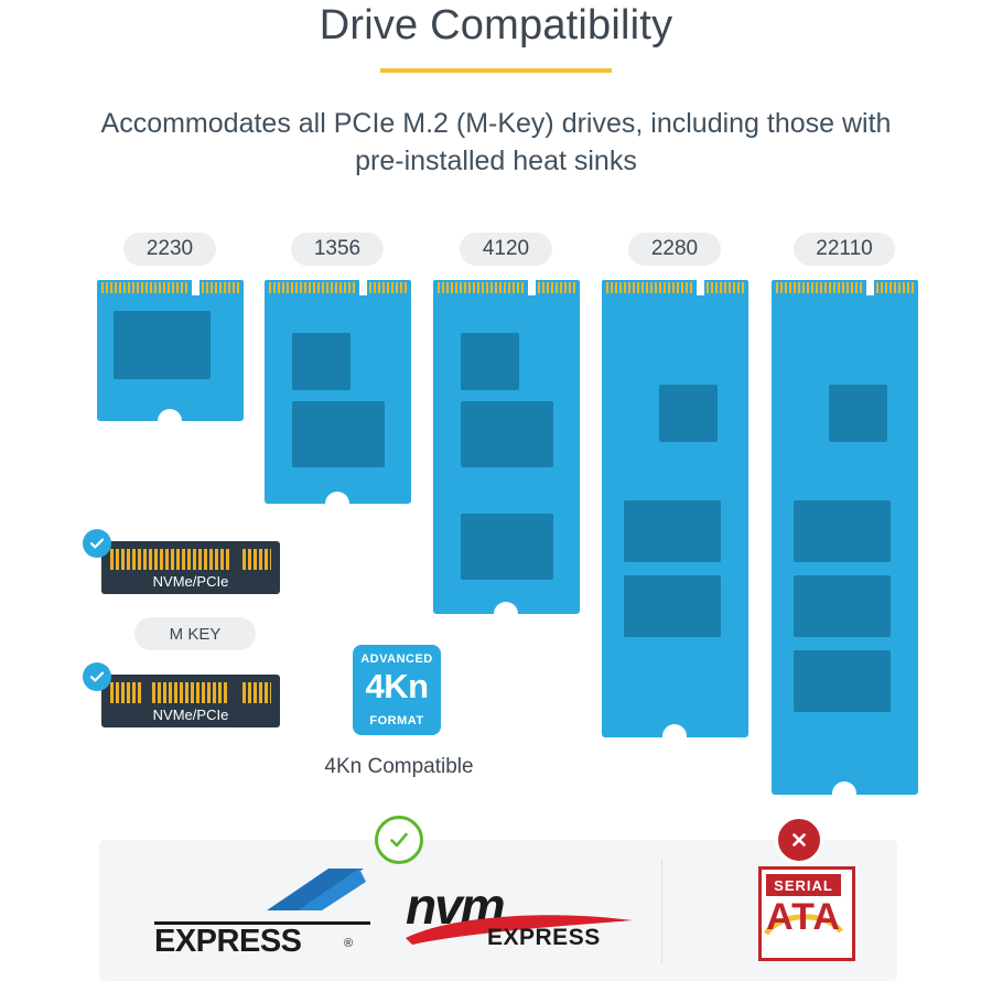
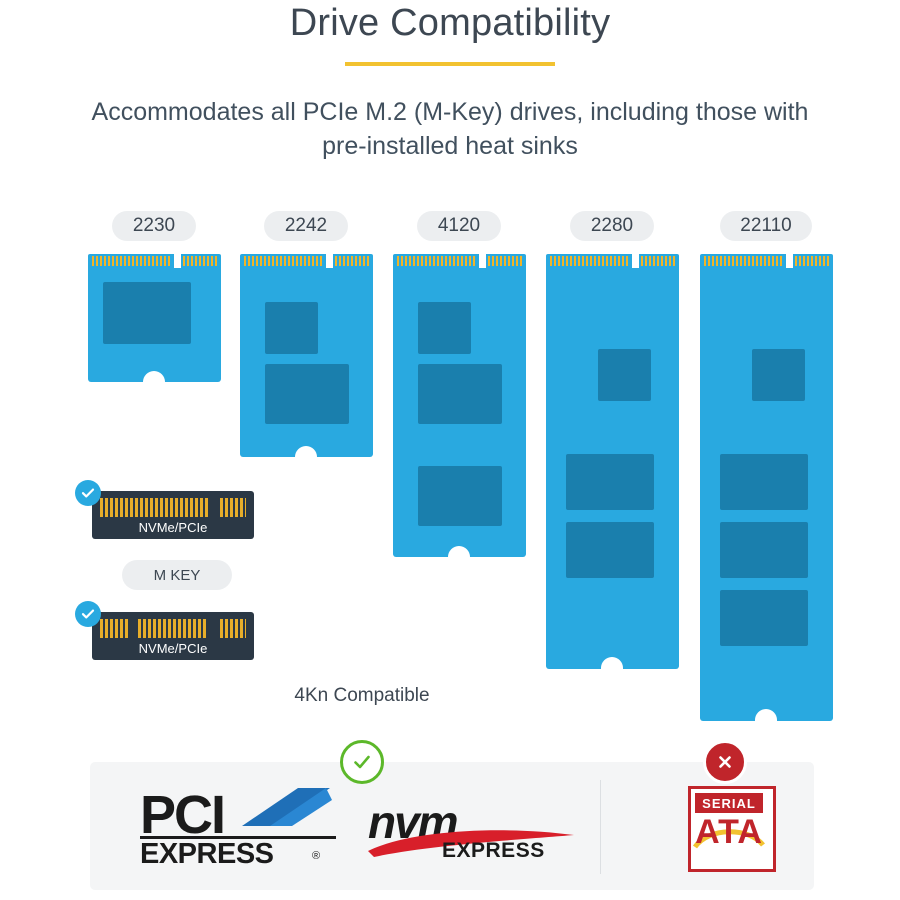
  Drive Compatibility
  Accommodates all PCIe M.2 (M-Key) drives, including those with pre-installed heat sinks
  2230
- 1356
+ 2242
  4120
  2280
  22110
  NVMe/PCIe
  M KEY
  NVMe/PCIe
- ADVANCED
- 4Kn
- FORMAT
  4Kn Compatible
+ PCI
  EXPRESS
  ®
  nvm
  EXPRESS
  SERIAL
  ATA
